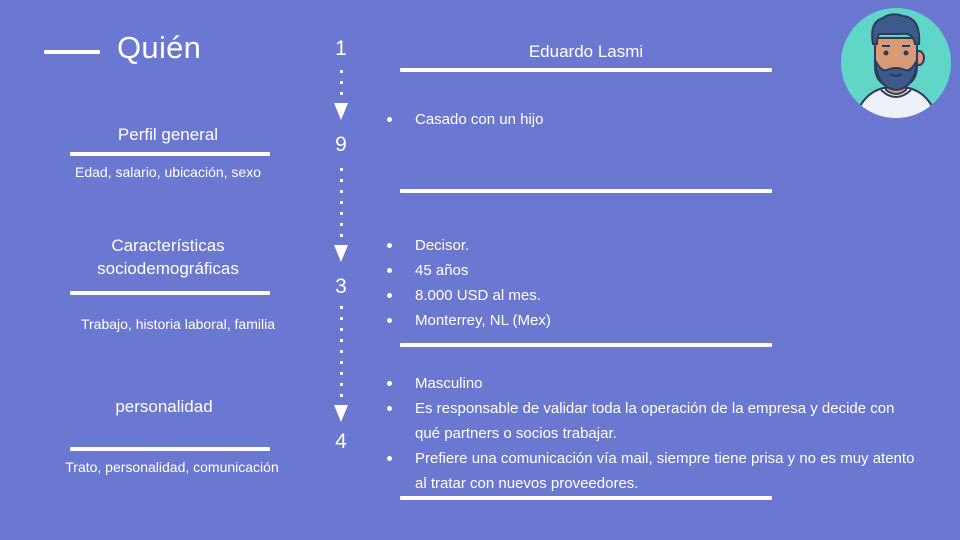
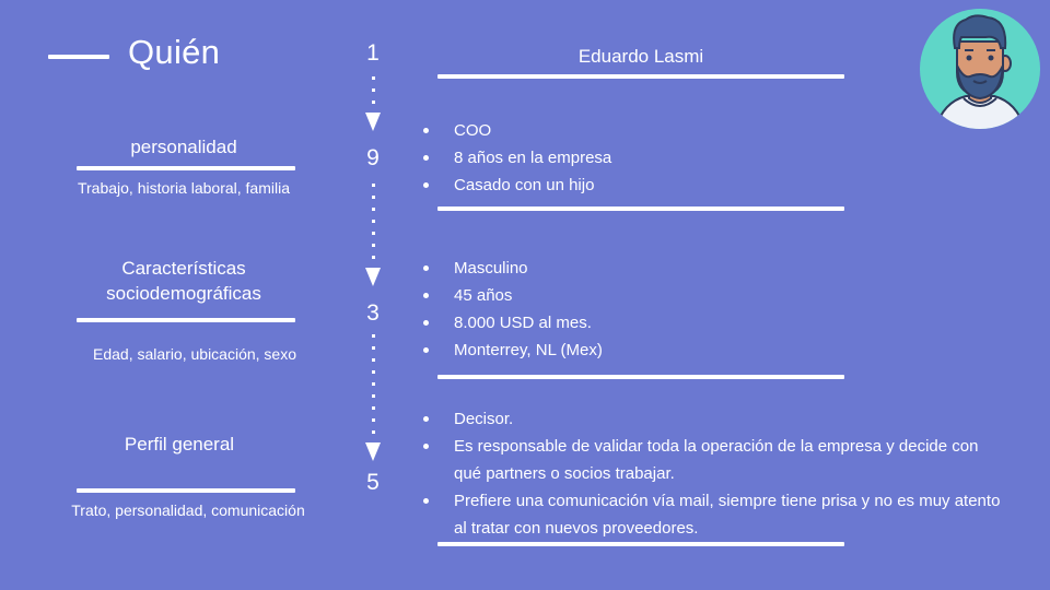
  Quién
- Perfil general
+ personalidad
- Edad, salario, ubicación, sexo
+ Trabajo, historia laboral, familia
  Características
  sociodemográficas
- Trabajo, historia laboral, familia
+ Edad, salario, ubicación, sexo
- personalidad
+ Perfil general
  Trato, personalidad, comunicación
  1
  9
  3
- 4
+ 5
  Eduardo Lasmi
+ COO
+ 8 años en la empresa
  Casado con un hijo
- Decisor.
+ Masculino
  45 años
  8.000 USD al mes.
  Monterrey, NL (Mex)
- Masculino
+ Decisor.
  Es responsable de validar toda la operación de la empresa y decide con qué partners o socios trabajar.
  Prefiere una comunicación vía mail, siempre tiene prisa y no es muy atento al tratar con nuevos proveedores.
